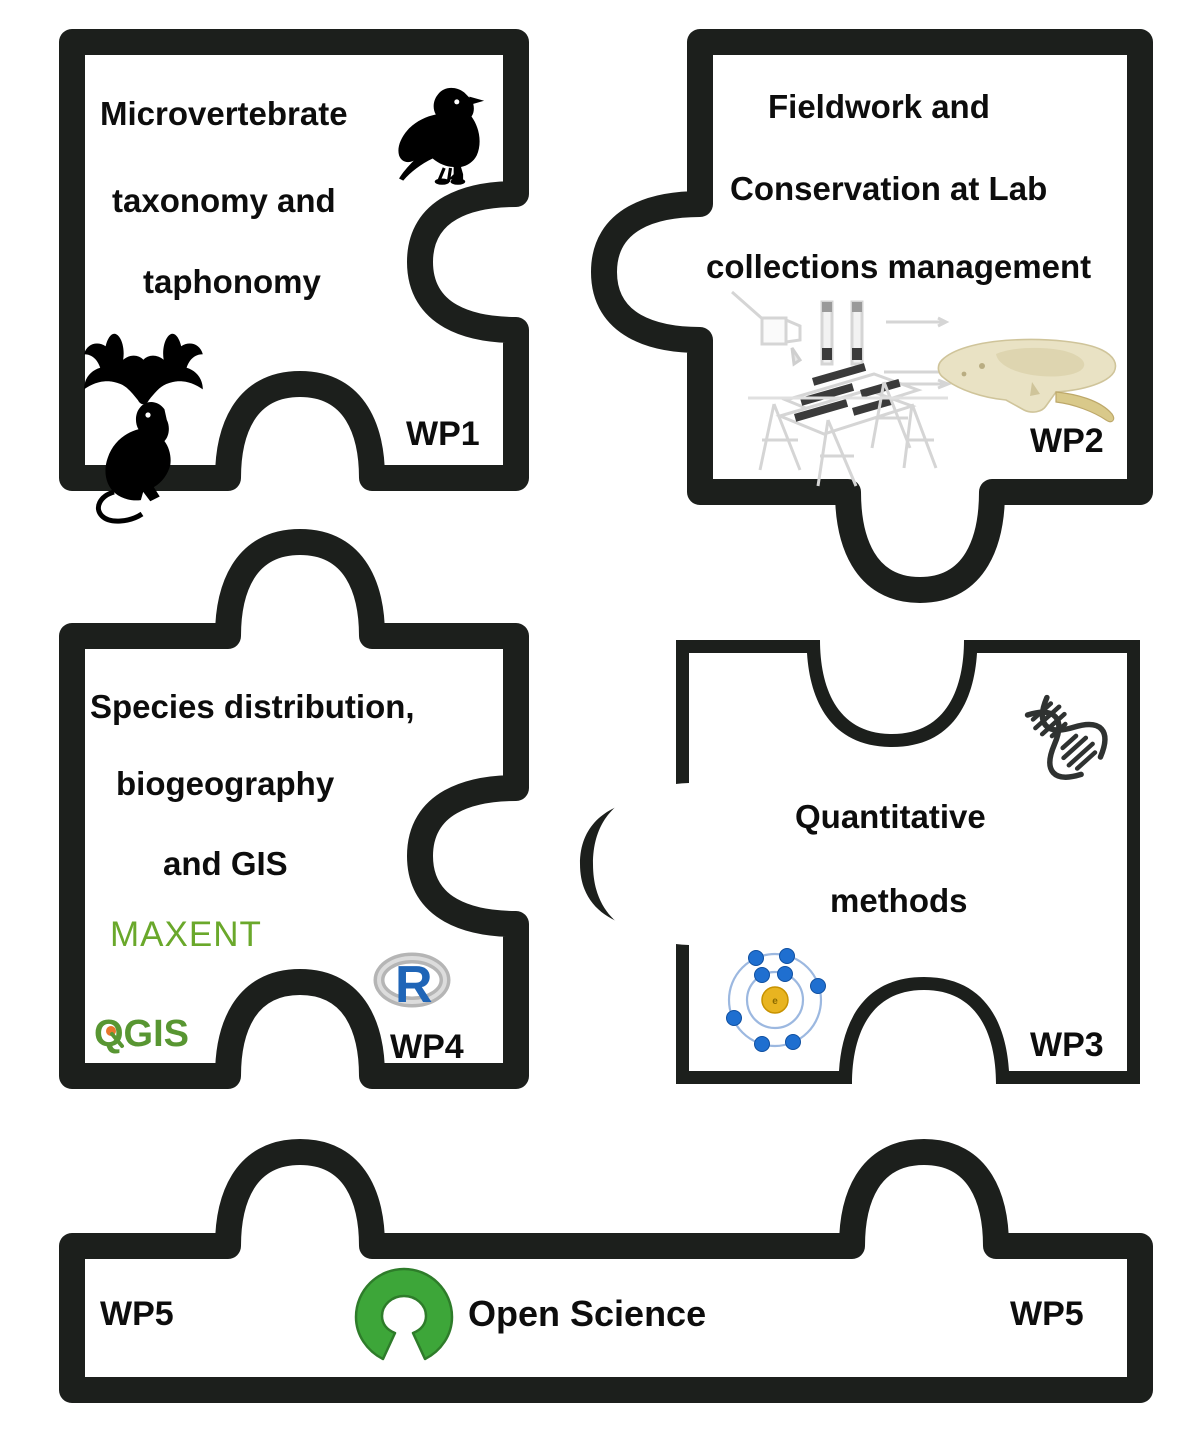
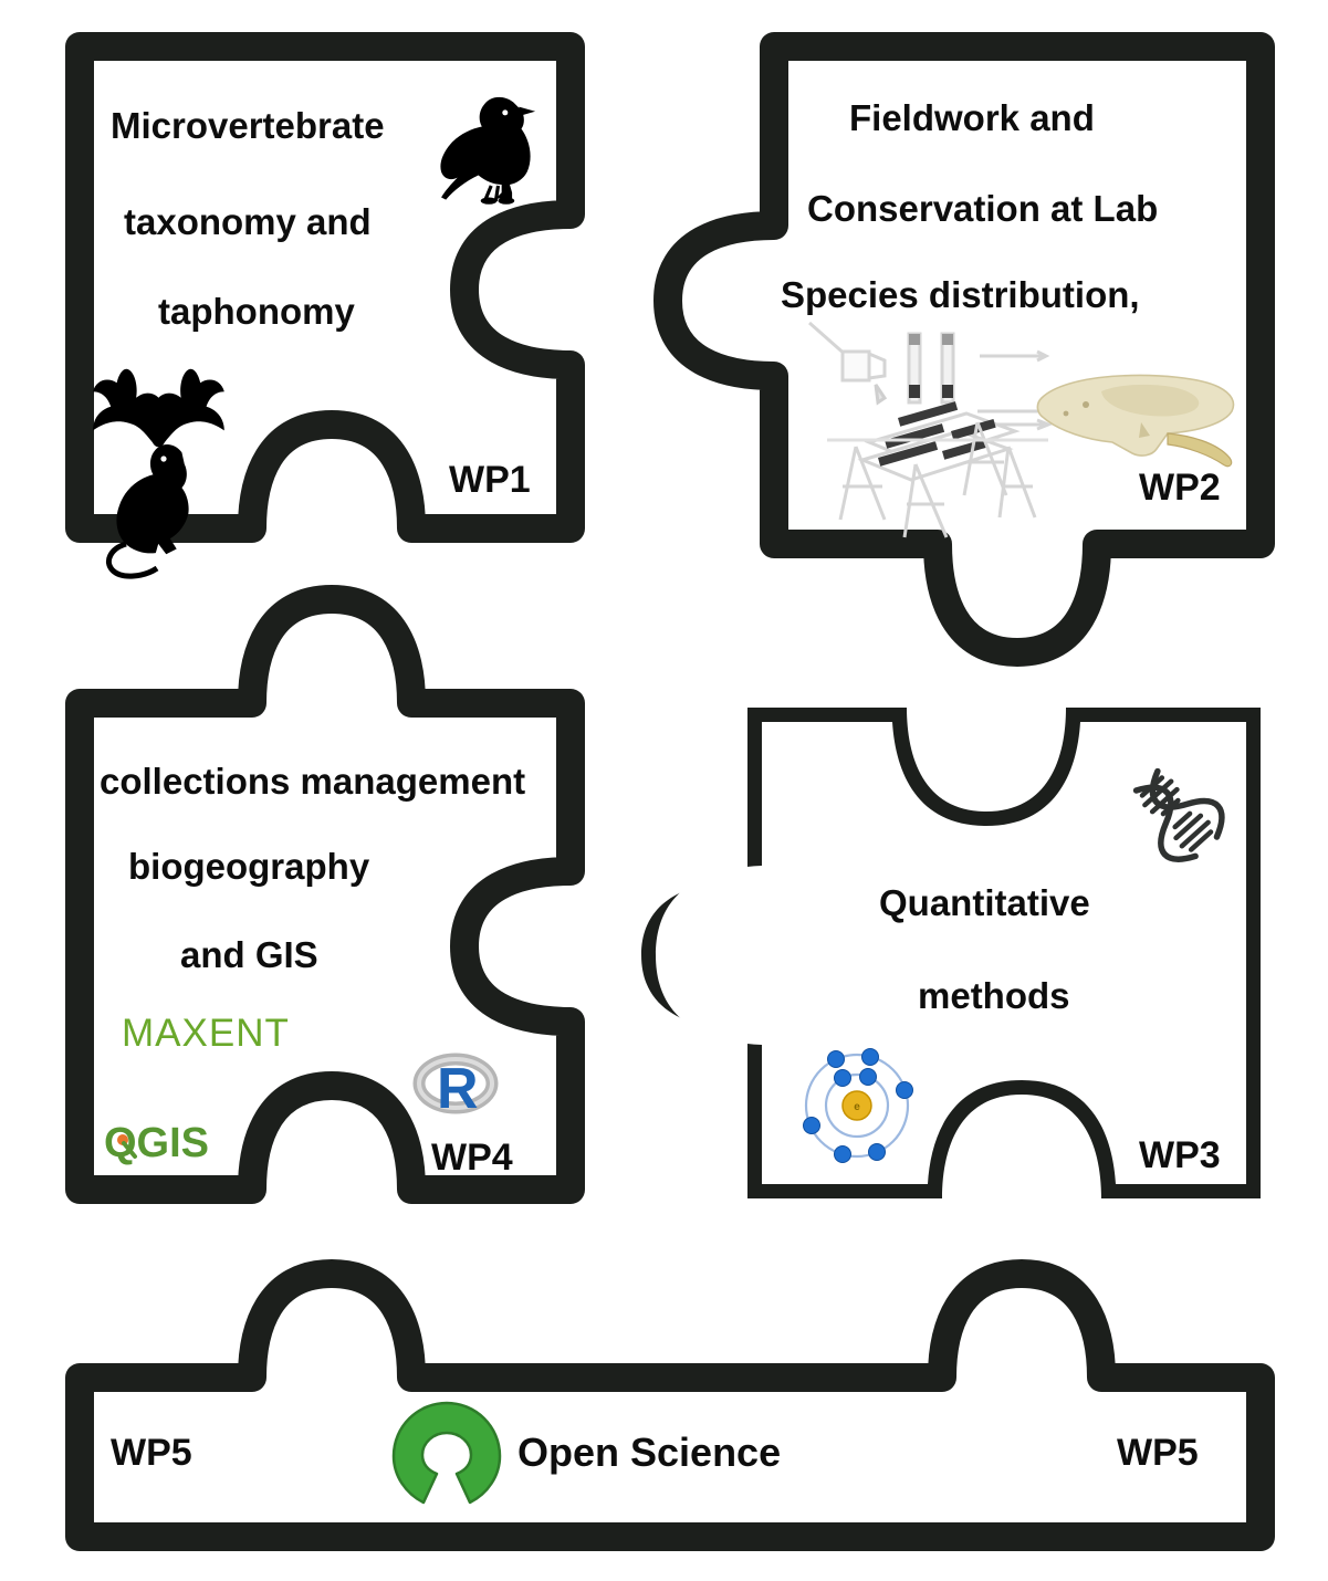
  Microvertebrate
  taxonomy and
  taphonomy
  WP1
  Fieldwork and
  Conservation at Lab
- collections management
+ Species distribution,
  WP2
- Species distribution,
+ collections management
  biogeography
  and GIS
  WP4
  MAXENT
  GIS
  R
  Quantitative
  methods
  WP3
  e
  WP5
  Open Science
  WP5
